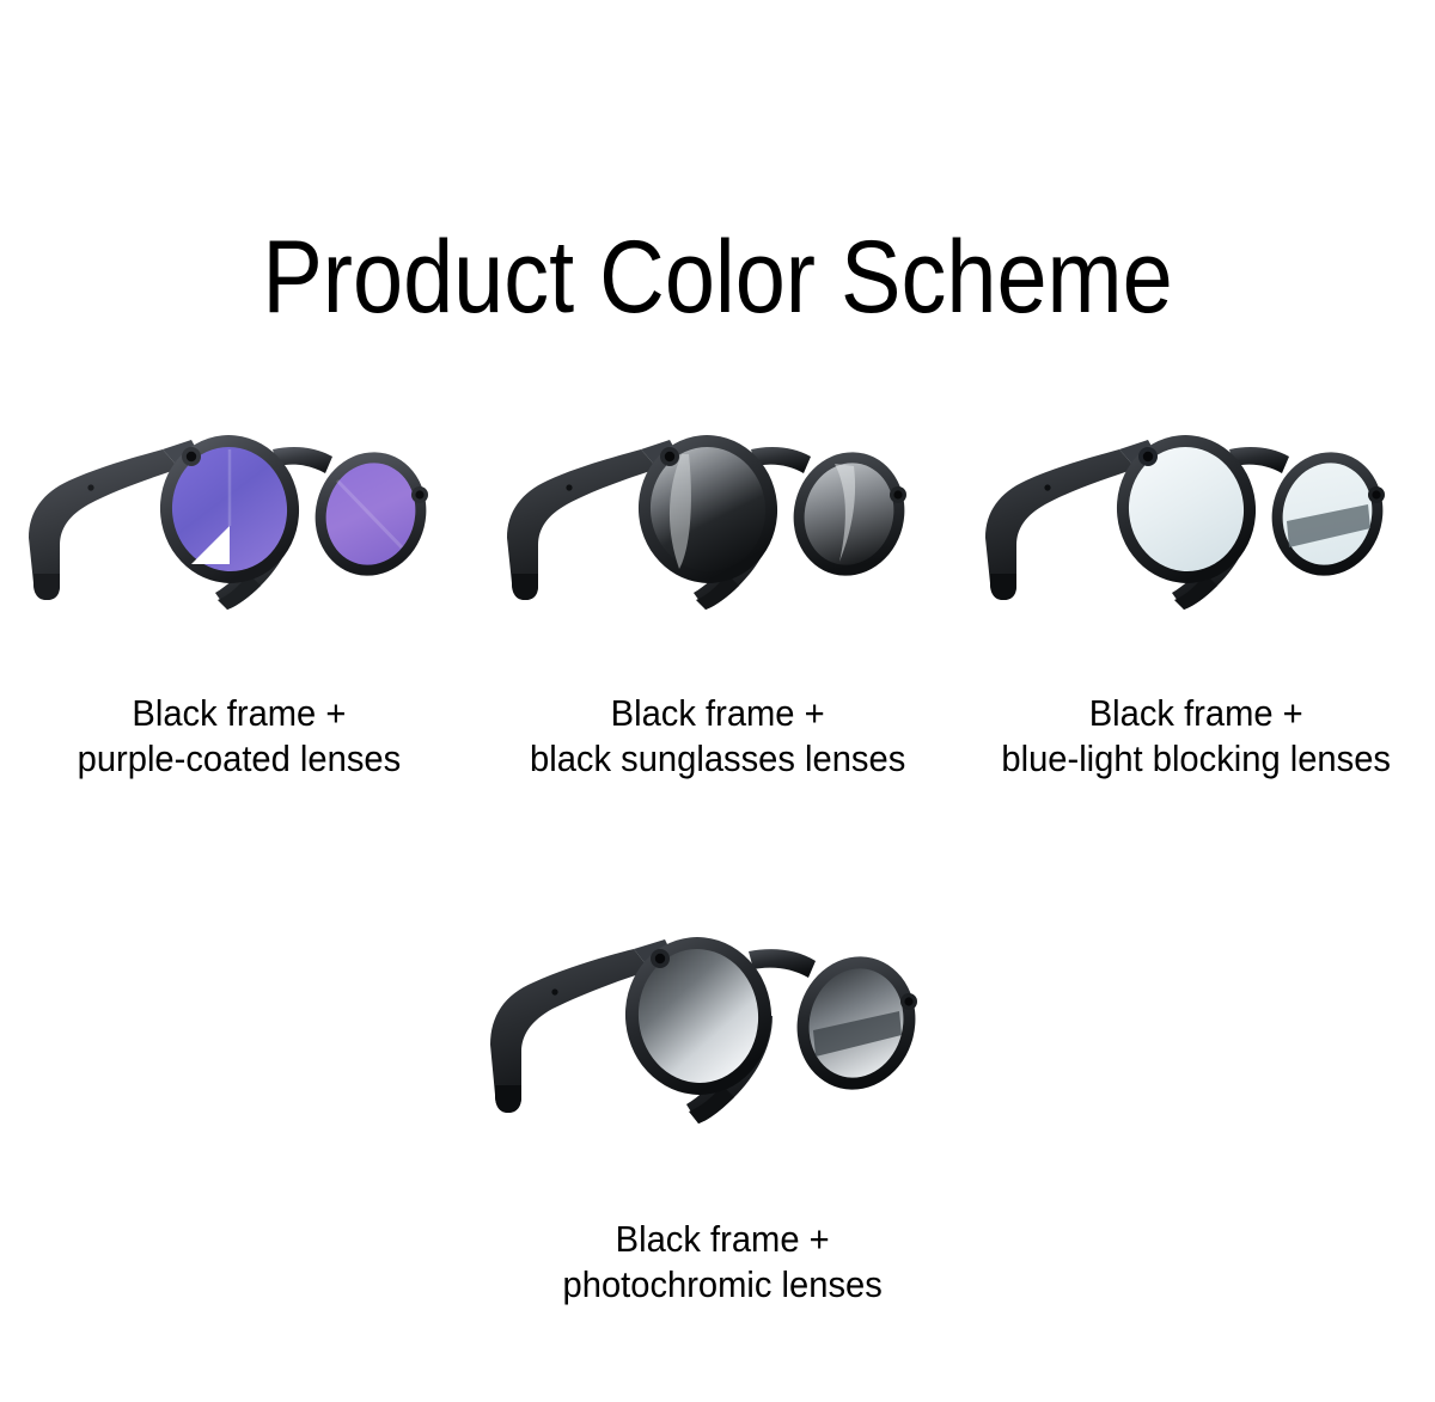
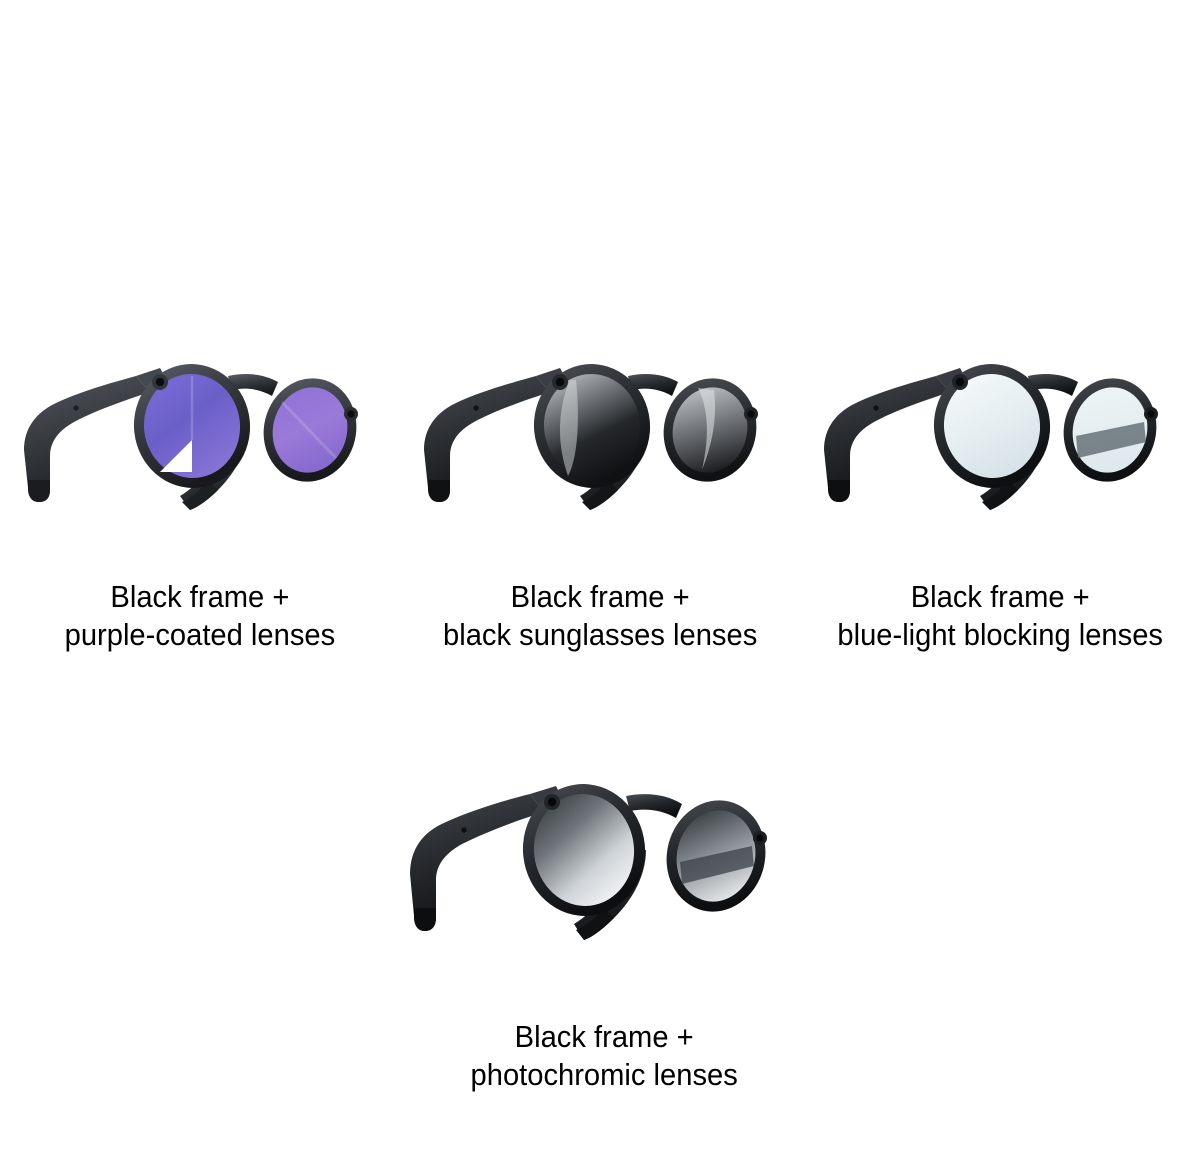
- Product Color Scheme
  Black frame +
  purple-coated lenses
  Black frame +
  black sunglasses lenses
  Black frame +
  blue-light blocking lenses
  Black frame +
  photochromic lenses
